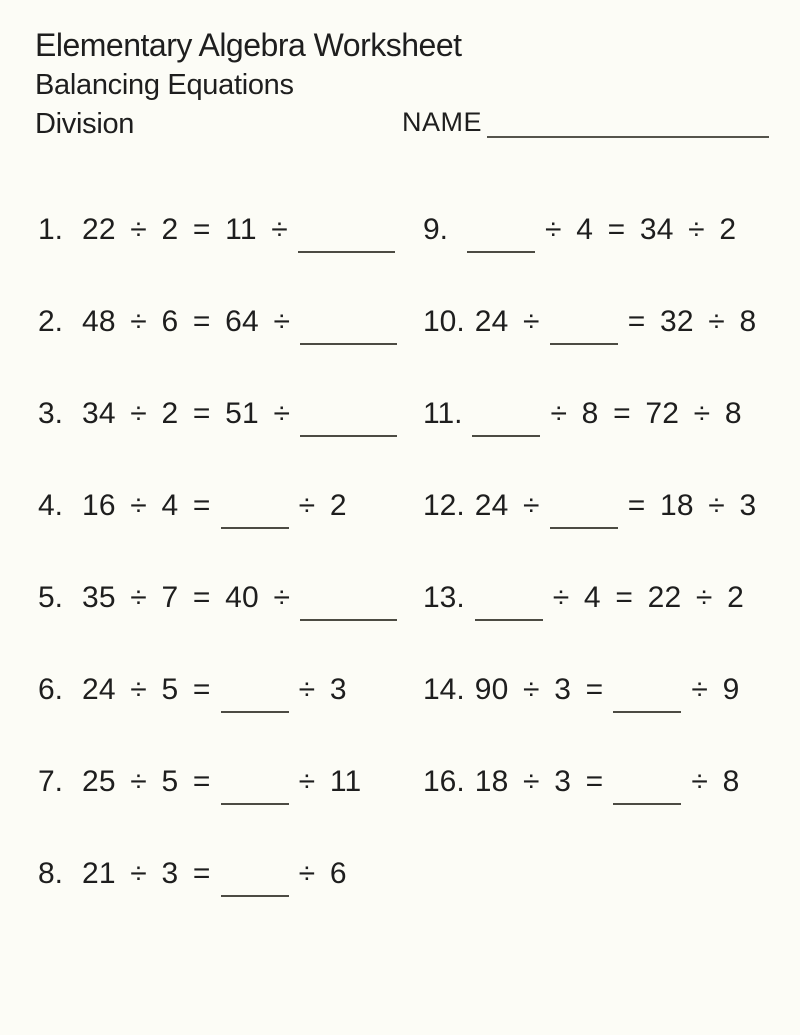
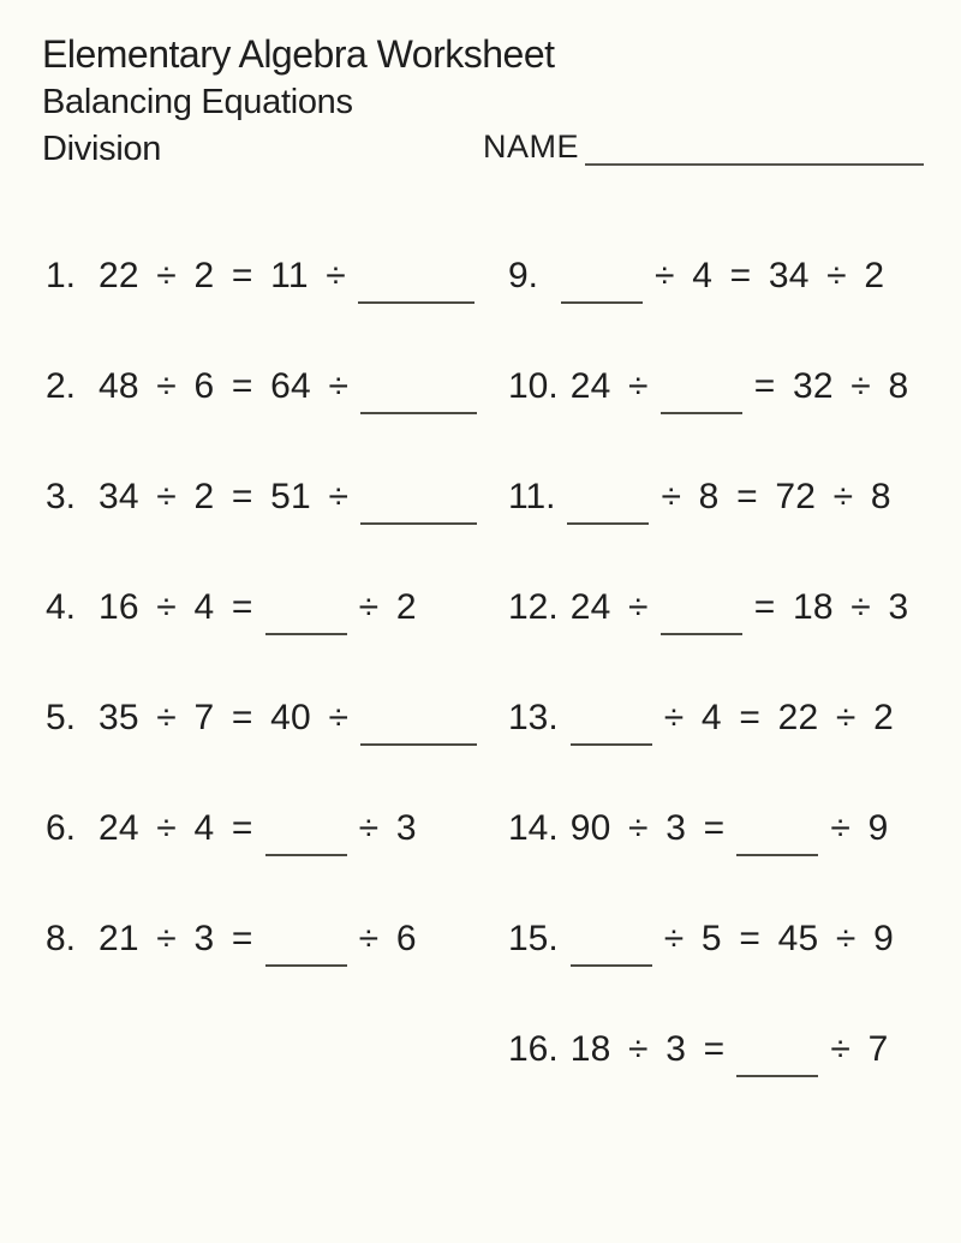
  Elementary Algebra Worksheet
  Balancing Equations
  Division
  NAME
  1.
  22 ÷ 2 = 11 ÷
  2.
  48 ÷ 6 = 64 ÷
  3.
  34 ÷ 2 = 51 ÷
  4.
  16 ÷ 4 =
  ÷ 2
  5.
  35 ÷ 7 = 40 ÷
  6.
- 24 ÷ 5 =
+ 24 ÷ 4 =
  ÷ 3
- 7.
- 25 ÷ 5 =
- ÷ 11
  8.
  21 ÷ 3 =
  ÷ 6
  9.
  ÷ 4 = 34 ÷ 2
  10.
  24 ÷
  = 32 ÷ 8
  11.
  ÷ 8 = 72 ÷ 8
  12.
  24 ÷
  = 18 ÷ 3
  13.
  ÷ 4 = 22 ÷ 2
  14.
  90 ÷ 3 =
  ÷ 9
+ 15.
+ ÷ 5 = 45 ÷ 9
  16.
  18 ÷ 3 =
- ÷ 8
+ ÷ 7
